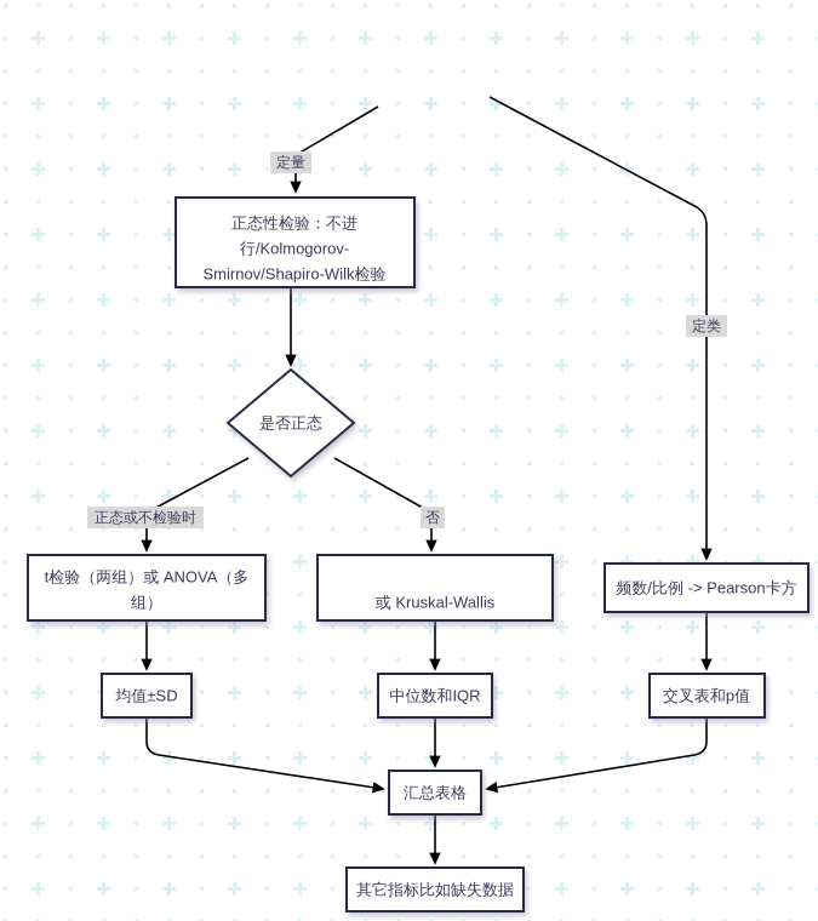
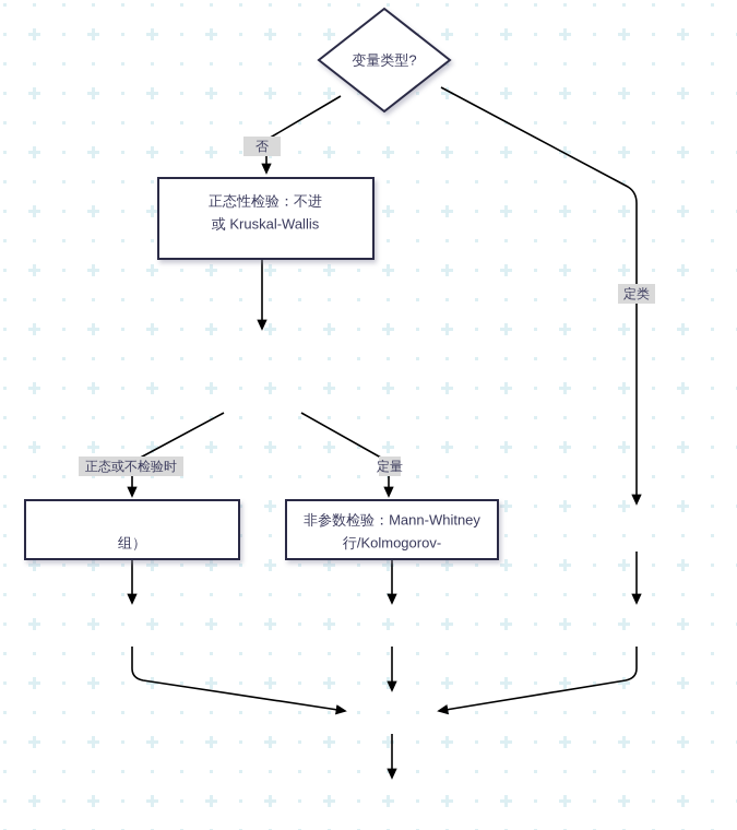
+ 变量类型?
  正态性检验：不进
- 行/Kolmogorov-
+ 或 Kruskal-Wallis
- Smirnov/Shapiro-Wilk检验
- 是否正态
- t检验（两组）或 ANOVA（多
  组）
+ 非参数检验：Mann-Whitney
- 或 Kruskal-Wallis
+ 行/Kolmogorov-
- 频数/比例 -> Pearson卡方
- 均值±SD
- 中位数和IQR
- 交叉表和p值
- 汇总表格
- 其它指标比如缺失数据
- 定量
+ 否
  定类
  正态或不检验时
- 否
+ 定量
